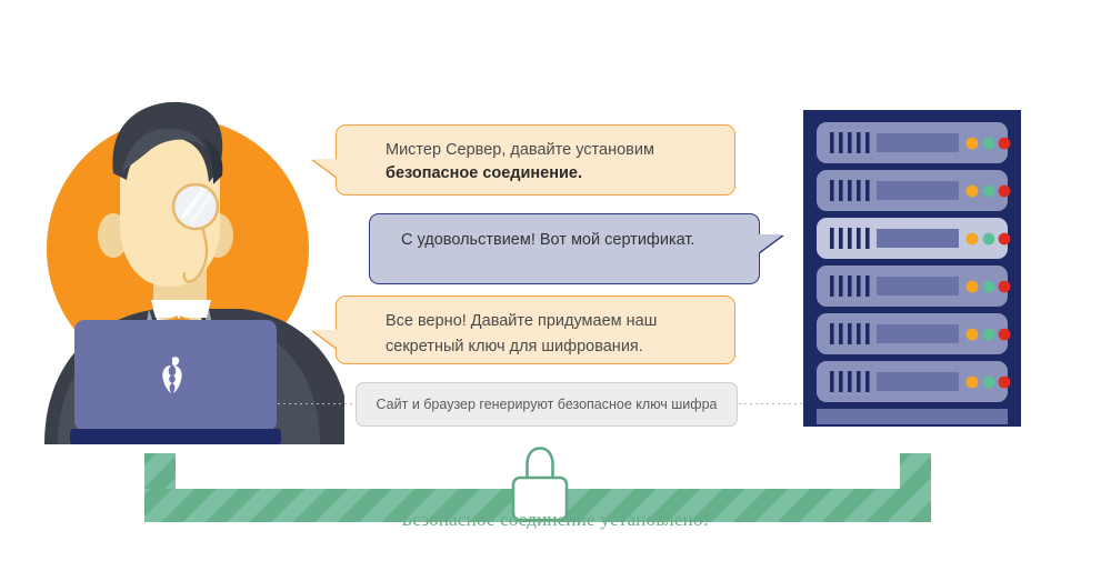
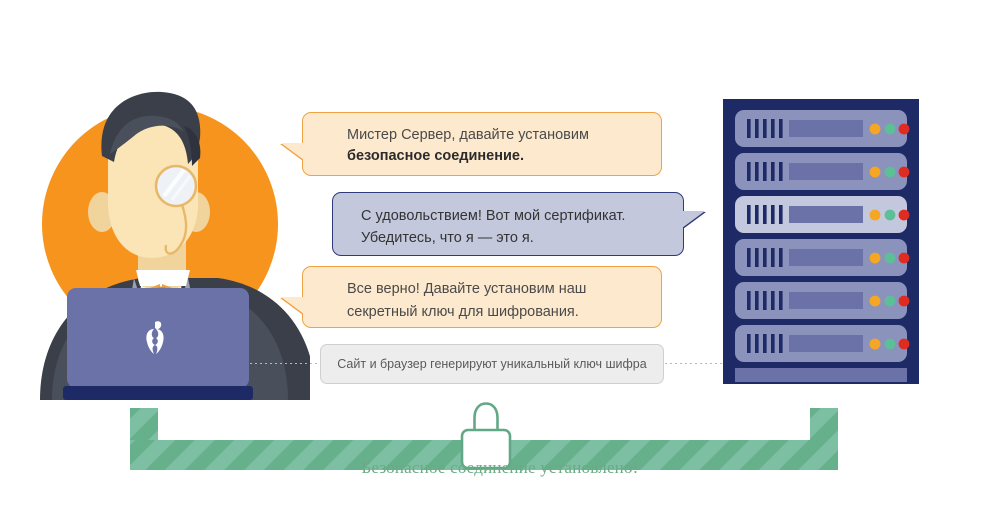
  Мистер Сервер, давайте установим
  безопасное соединение.
  С удовольствием! Вот мой сертификат.
+ Убедитесь, что я — это я.
- Все верно! Давайте придумаем наш
+ Все верно! Давайте установим наш
  секретный ключ для шифрования.
- Сайт и браузер генерируют безопасное ключ шифра
+ Сайт и браузер генерируют уникальный ключ шифра
  Безопасное соединение установлено!
